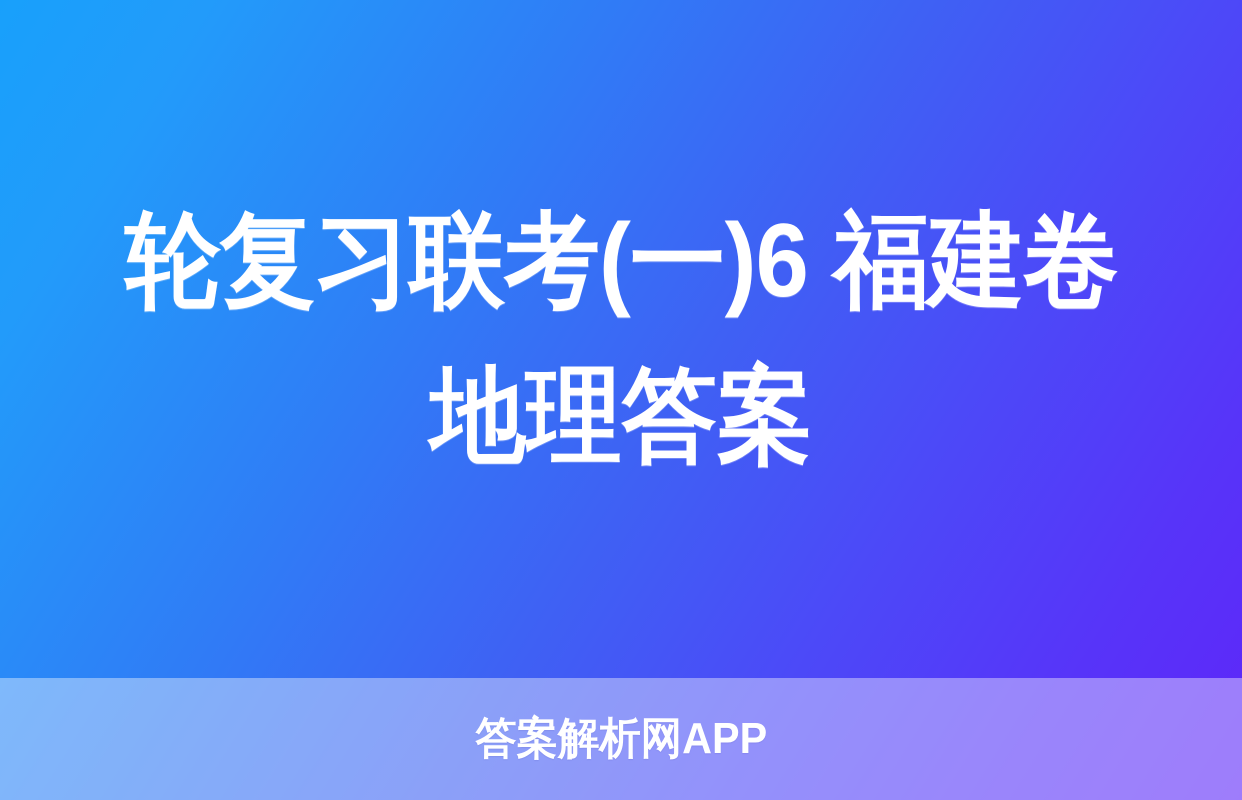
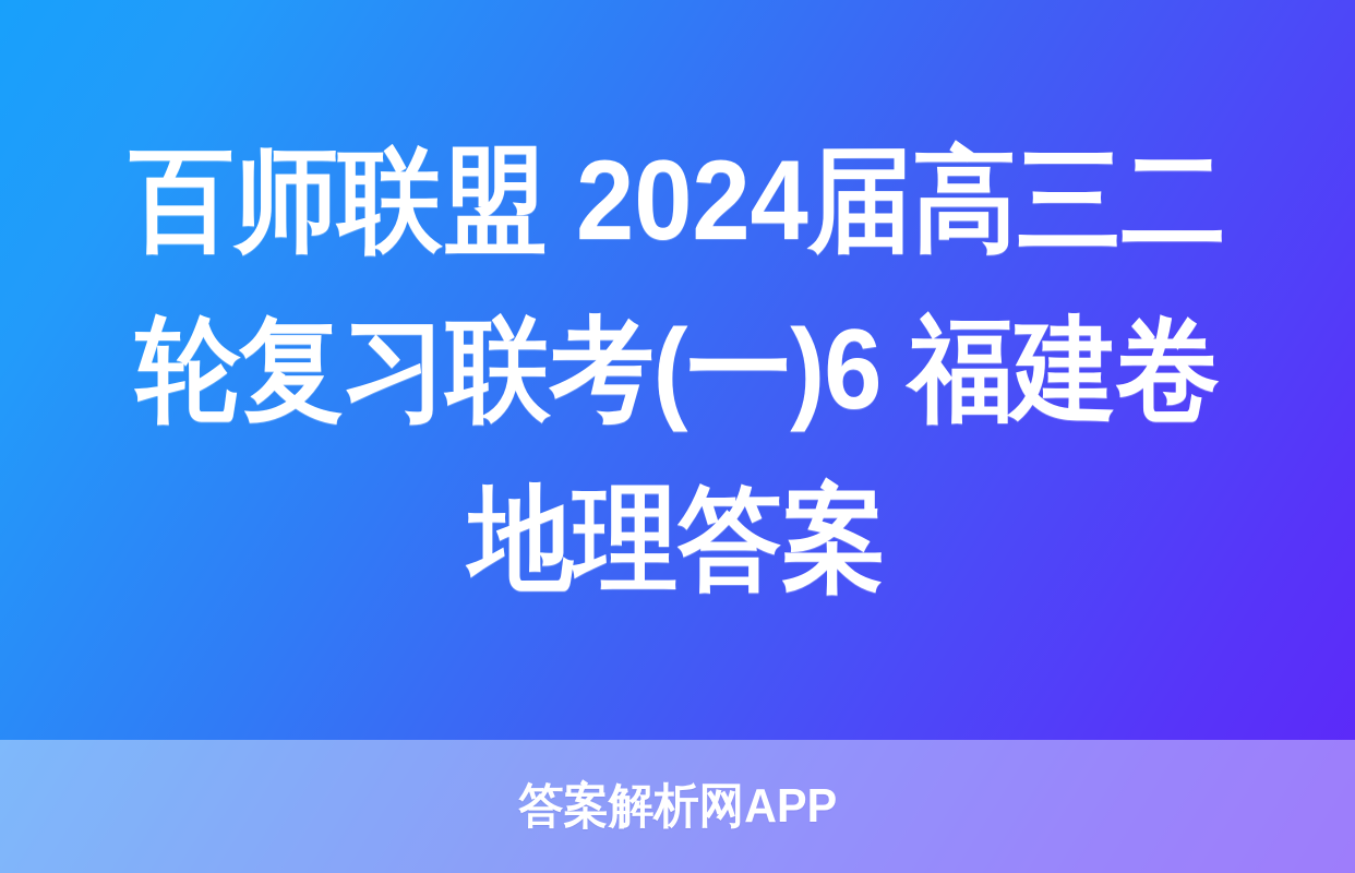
+ 百师联盟 2024届高三二
  轮复习联考(一)6 福建卷
  地理答案
  答案解析网APP
